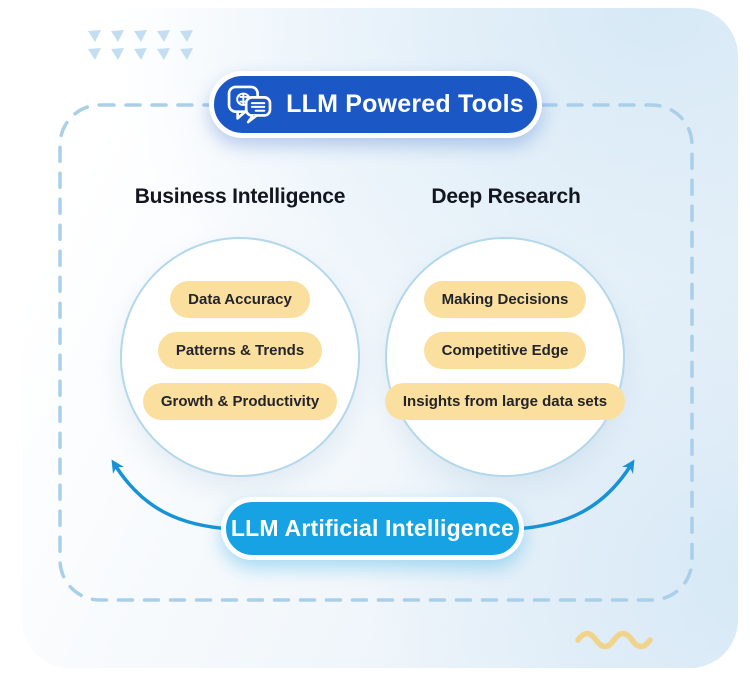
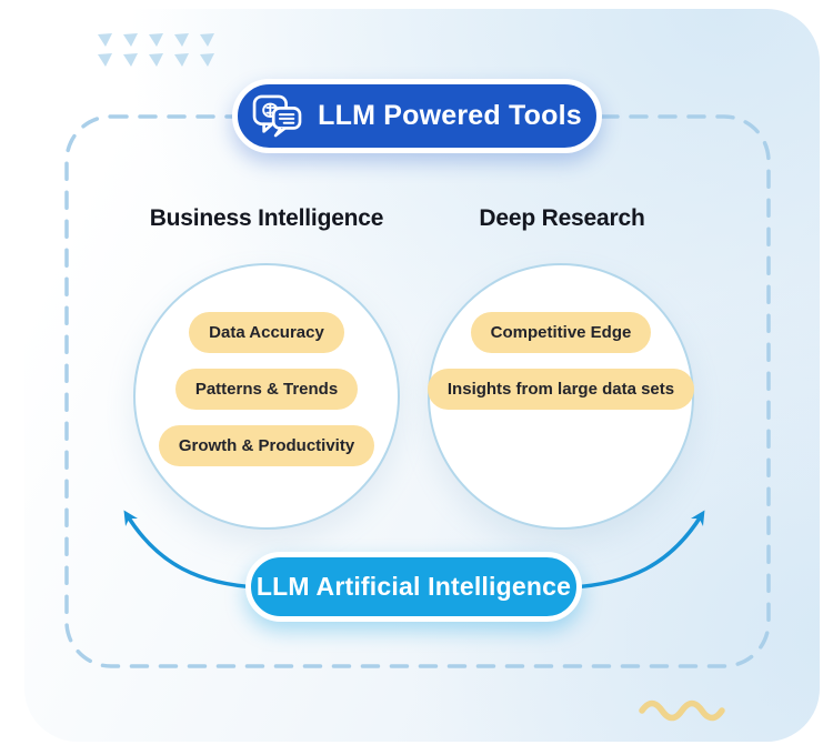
  LLM Powered Tools
  Business Intelligence
  Deep Research
  Data Accuracy
  Patterns & Trends
  Growth & Productivity
- Making Decisions
  Competitive Edge
  Insights from large data sets
  LLM Artificial Intelligence
